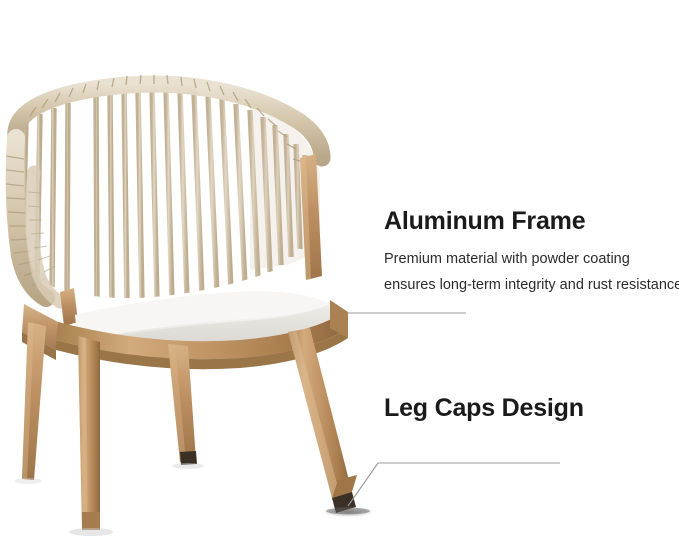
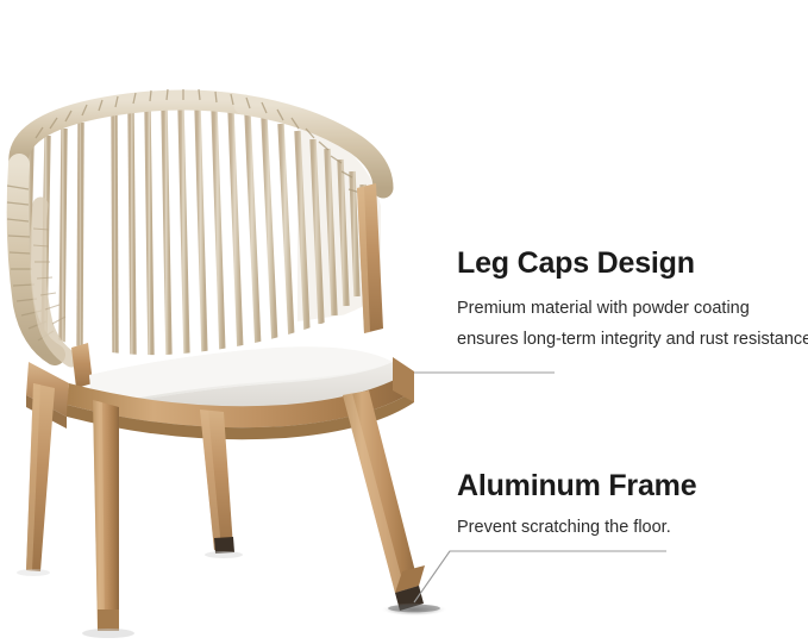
- Aluminum Frame
+ Leg Caps Design
  Premium material with powder coating
  ensures long-term integrity and rust resistance
- Leg Caps Design
+ Aluminum Frame
+ Prevent scratching the floor.
